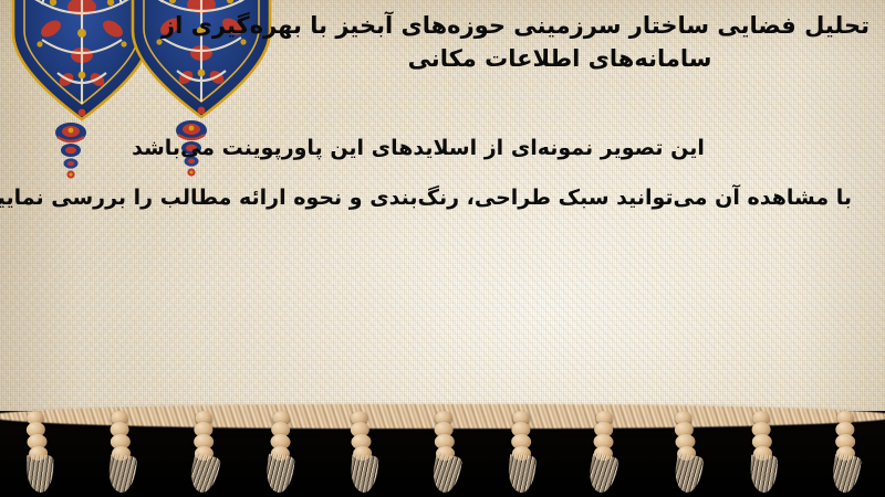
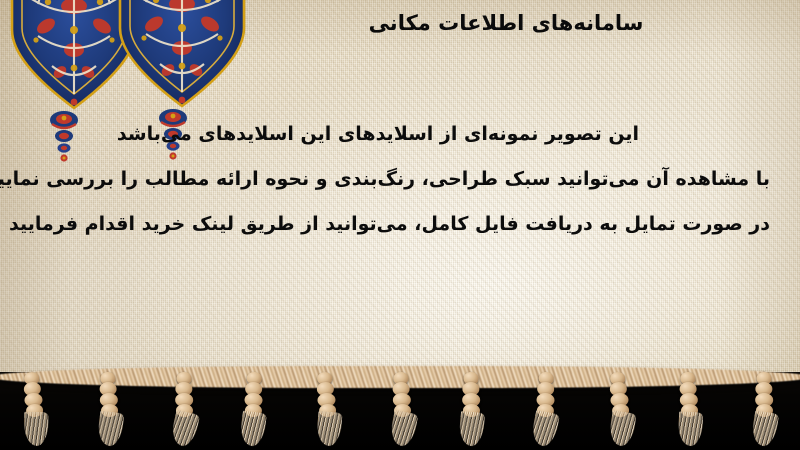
- تحلیل فضایی ساختار سرزمینی حوزه‌های آبخیز با بهره‌گیری از
  سامانه‌های اطلاعات مکانی
- این تصویر نمونه‌ای از اسلایدهای این پاورپوینت می‌باشد
+ این تصویر نمونه‌ای از اسلایدهای این اسلایدهای می‌باشد
  با مشاهده آن می‌توانید سبک طراحی، رنگ‌بندی و نحوه ارائه مطالب را بررسی نمایی
+ در صورت تمایل به دریافت فایل کامل، می‌توانید از طریق لینک خرید اقدام فرمایید
